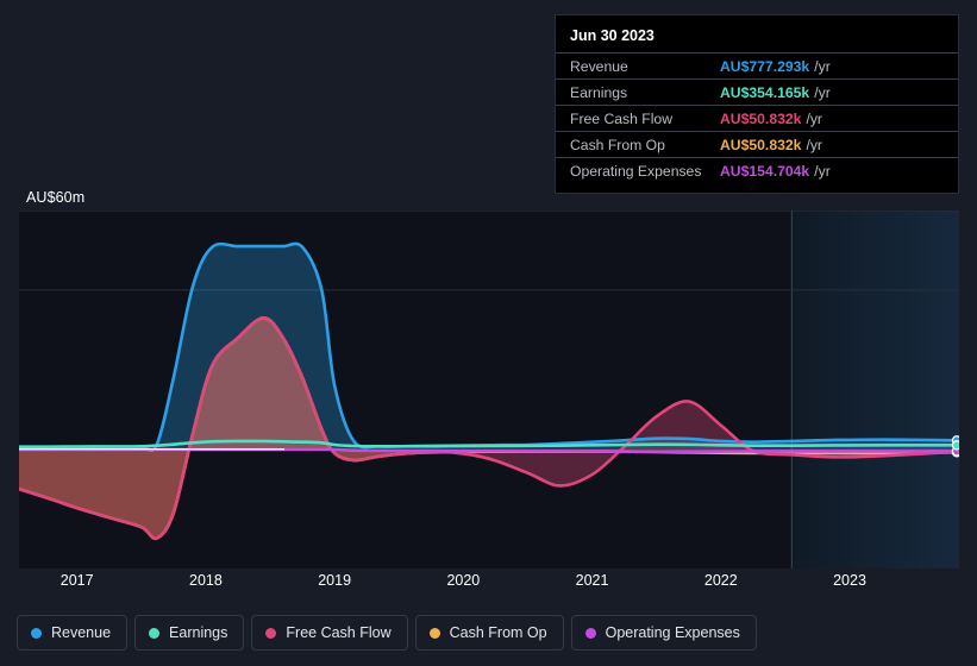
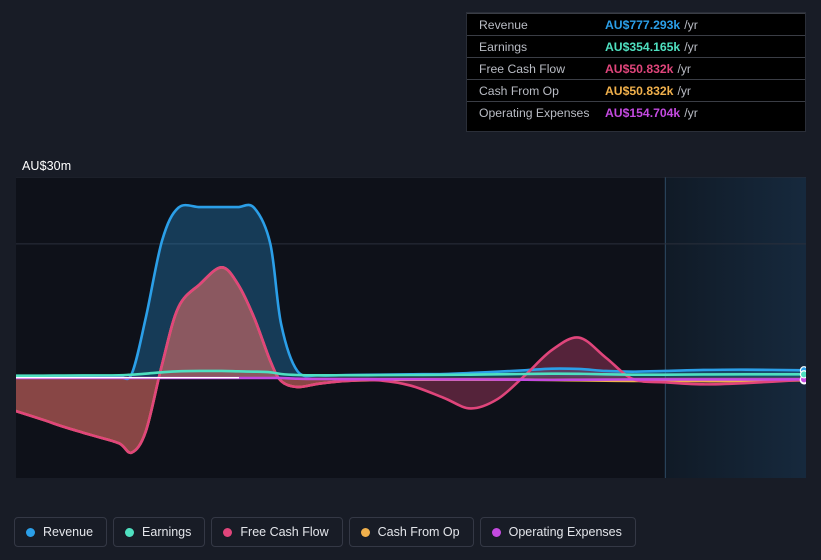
- AU$60m
+ AU$30m
- 2017
- 2018
- 2019
- 2020
- 2021
- 2022
- 2023
- Jun 30 2023
  Revenue
  AU$777.293k
  /yr
  Earnings
  AU$354.165k
  /yr
  Free Cash Flow
  AU$50.832k
  /yr
  Cash From Op
  AU$50.832k
  /yr
  Operating Expenses
  AU$154.704k
  /yr
  Revenue
  Earnings
  Free Cash Flow
  Cash From Op
  Operating Expenses
